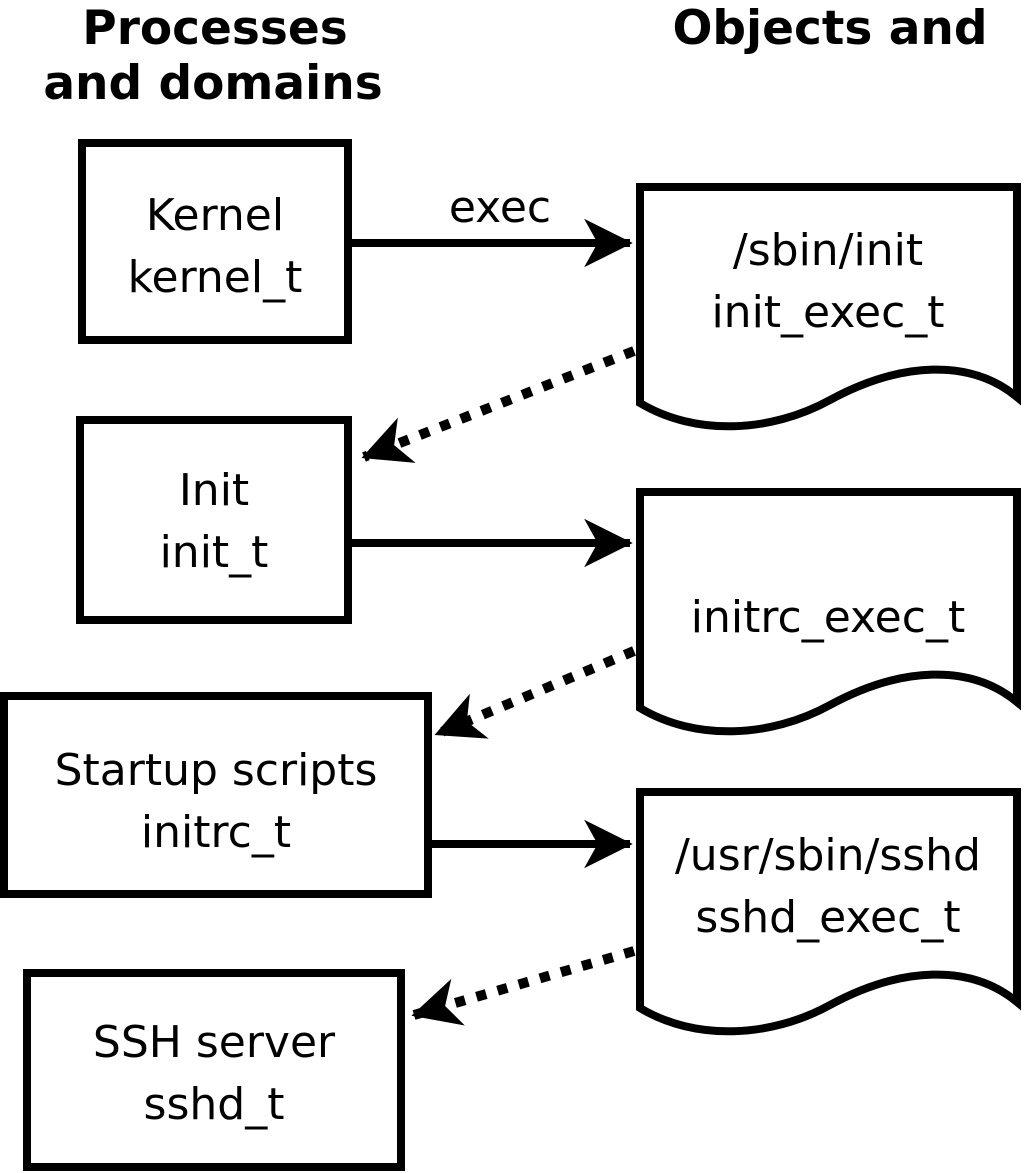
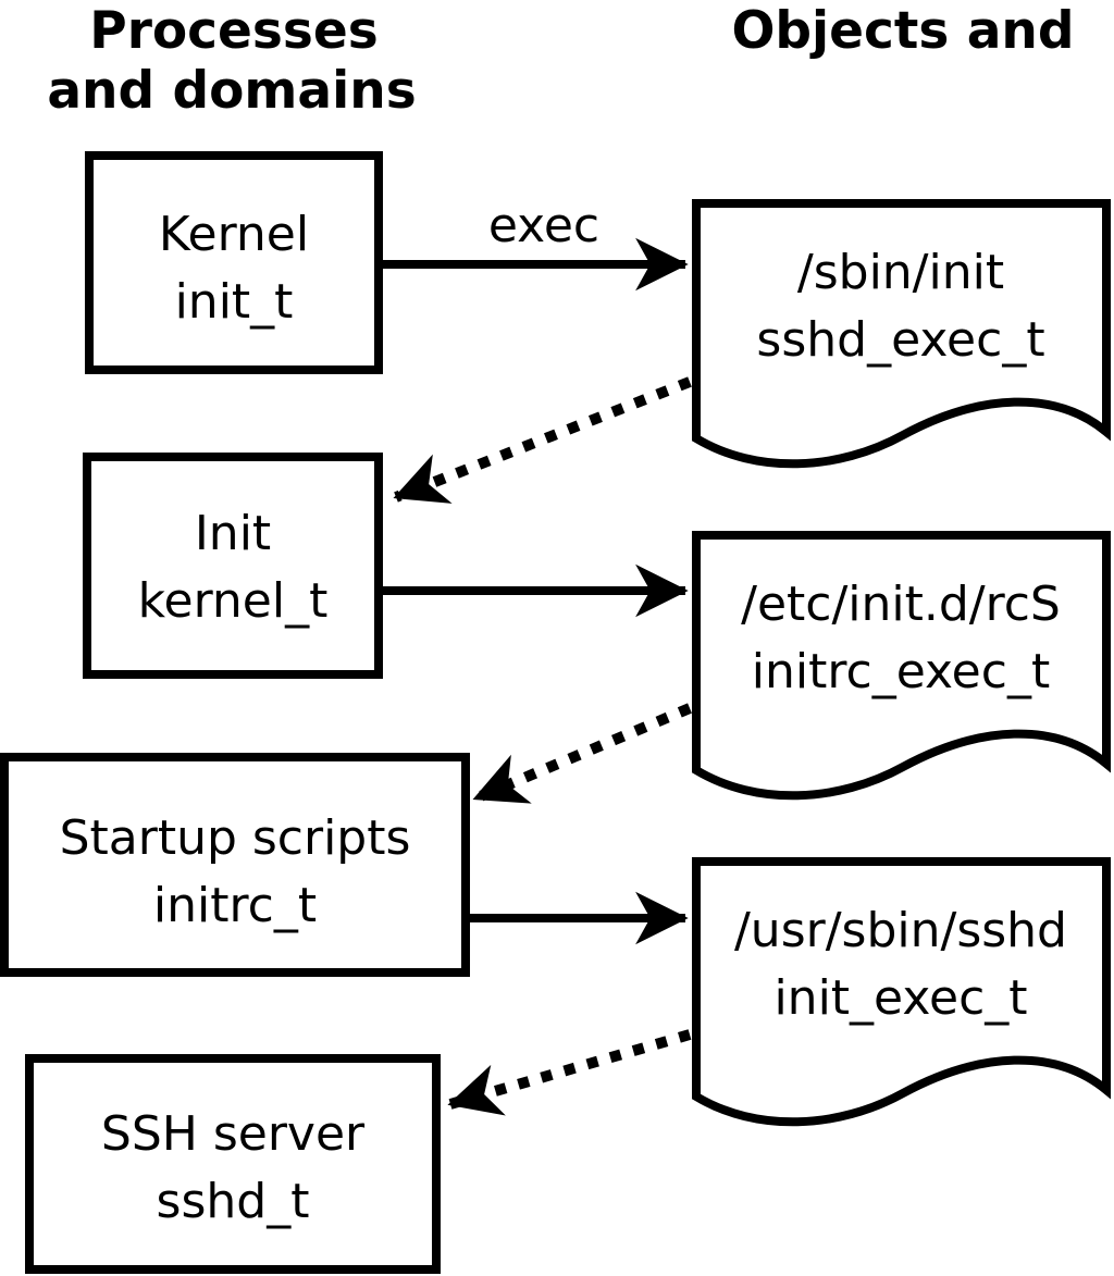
  Processes
  and domains
  Objects and
  /sbin/init
- init_exec_t
+ sshd_exec_t
+ /etc/init.d/rcS
  initrc_exec_t
  /usr/sbin/sshd
- sshd_exec_t
+ init_exec_t
  Kernel
- kernel_t
+ init_t
  Init
- init_t
+ kernel_t
  Startup scripts
  initrc_t
  SSH server
  sshd_t
  exec
